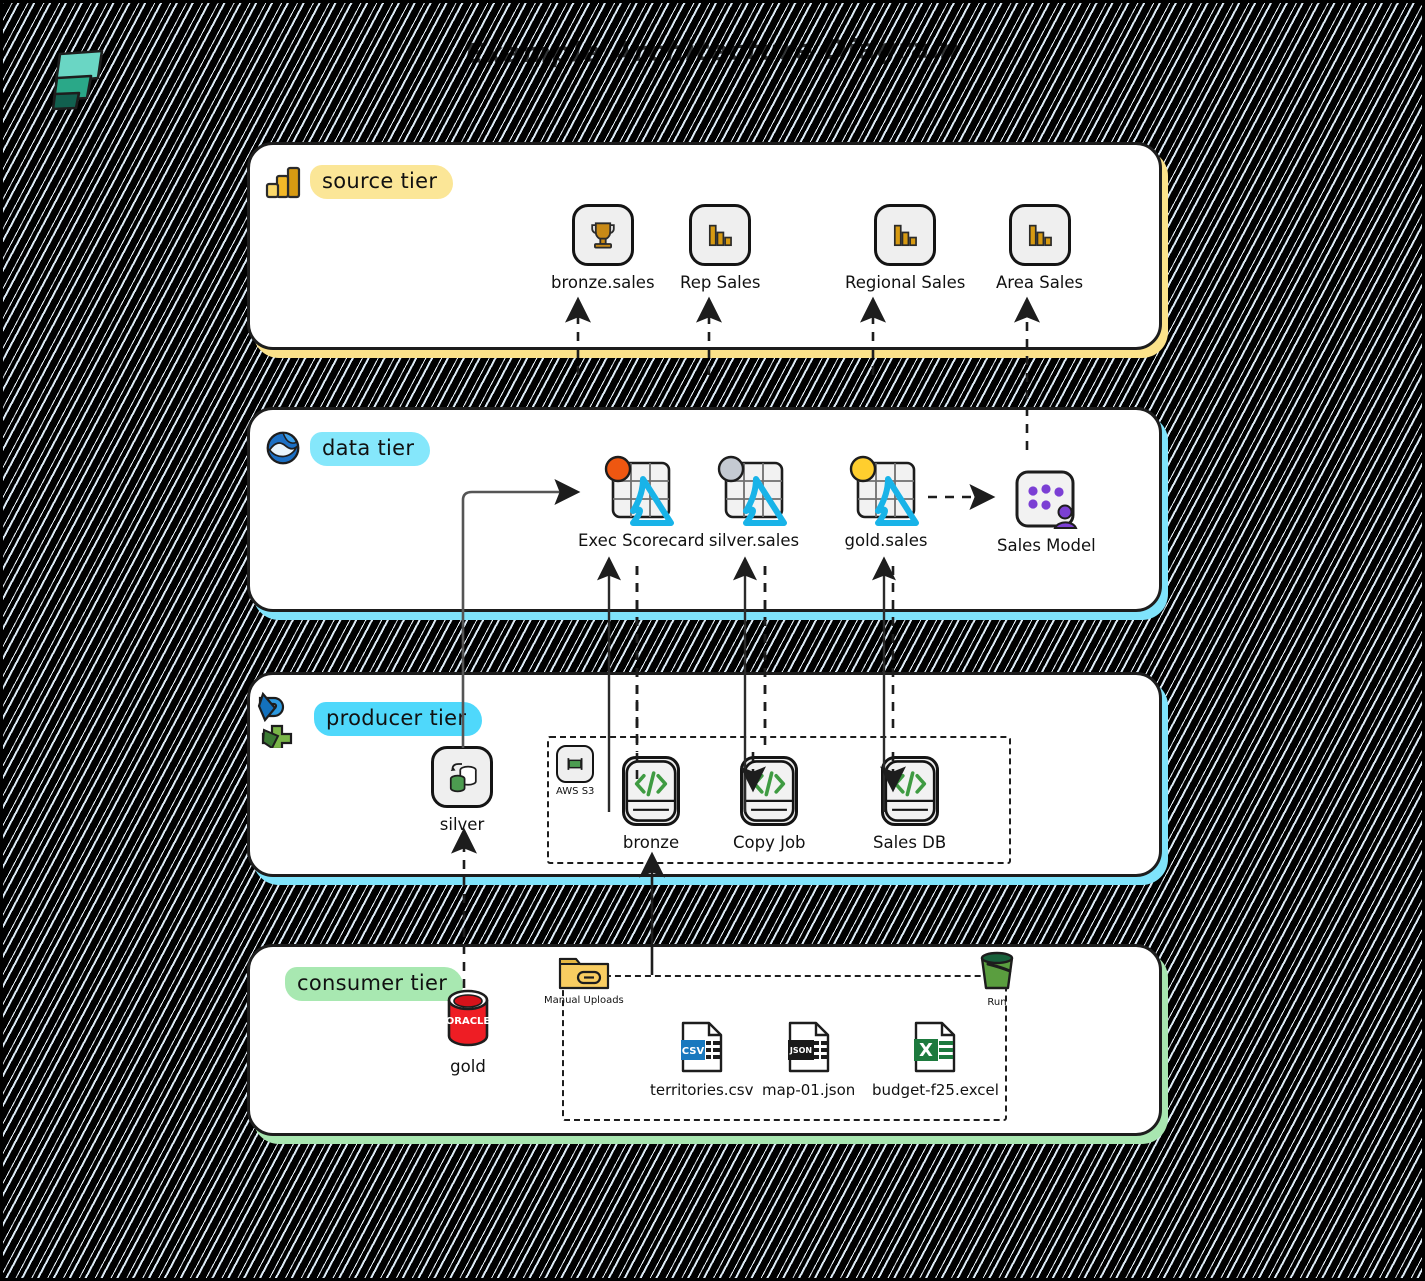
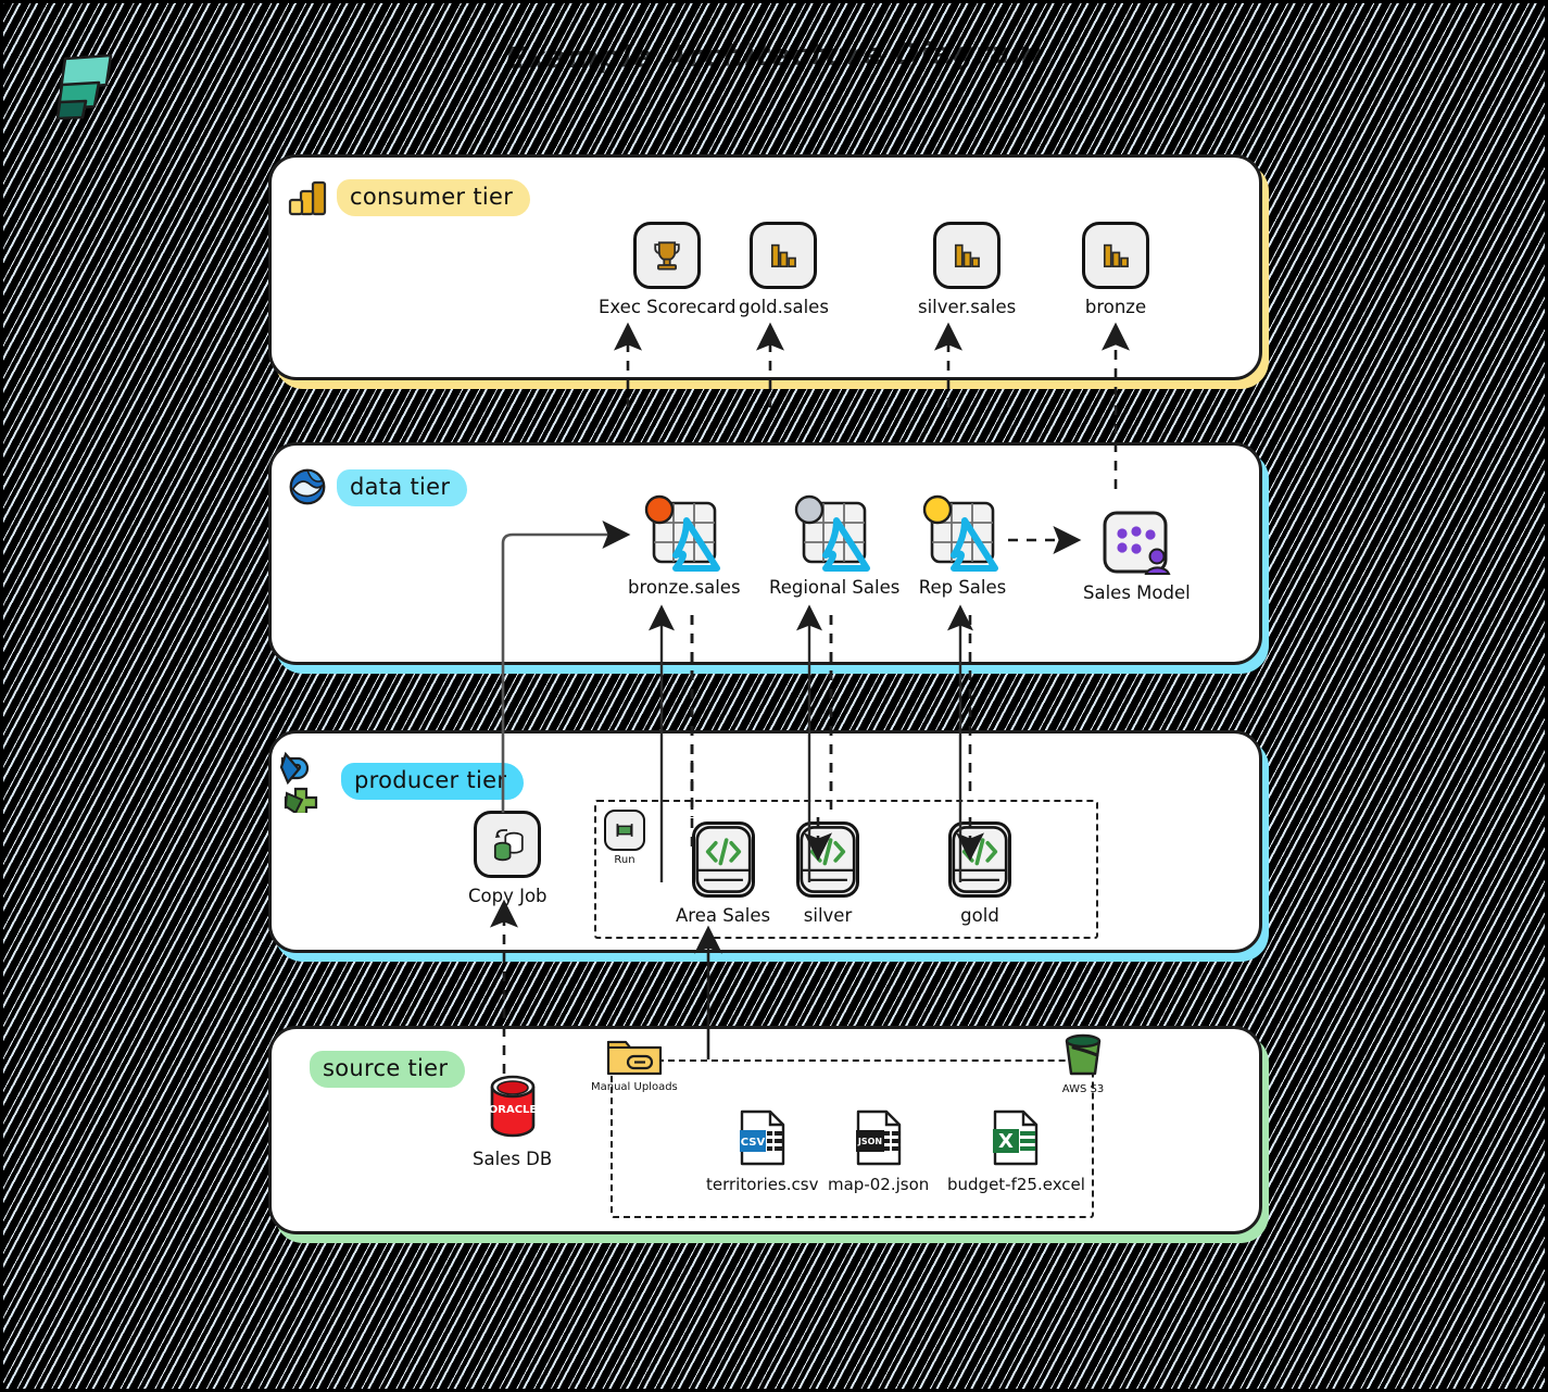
  Example Architecture Diagram
- source tier
+ consumer tier
- bronze.sales
+ Exec Scorecard
- Rep Sales
+ gold.sales
- Regional Sales
+ silver.sales
- Area Sales
+ bronze
  data tier
- Exec Scorecard
+ bronze.sales
- silver.sales
+ Regional Sales
- gold.sales
+ Rep Sales
  Sales Model
  producer tie
- silver
+ Copy Job
- AWS S3
+ Run
- bronze
+ Area Sales
- Copy Job
+ silver
- Sales DB
+ gold
- consumer tier
+ source tier
  ORACLE
- gold
+ Sales DB
  Manual Uploads
- Run
+ AWS S3
  CSV
  territories.csv
  JSON
- map-01.json
+ map-02.json
  X
  budget-f25.excel
